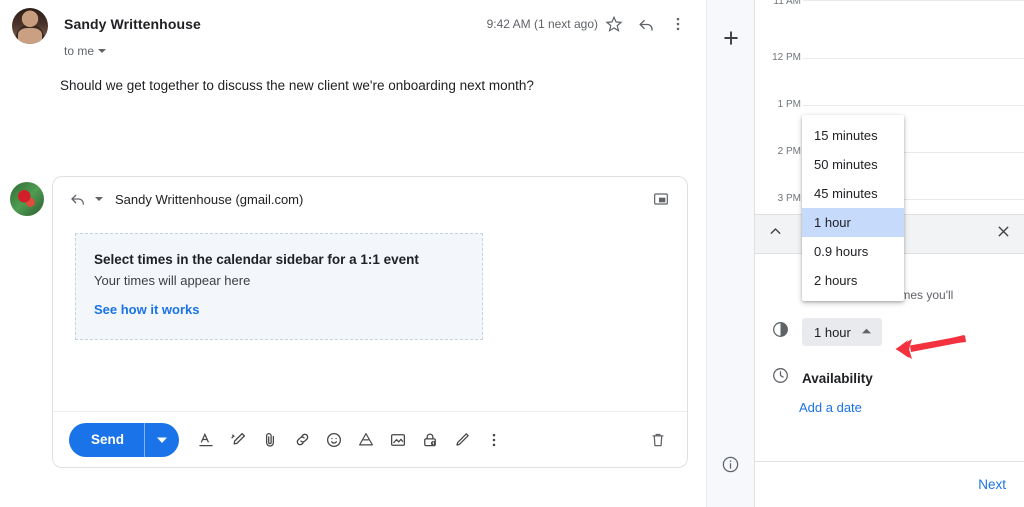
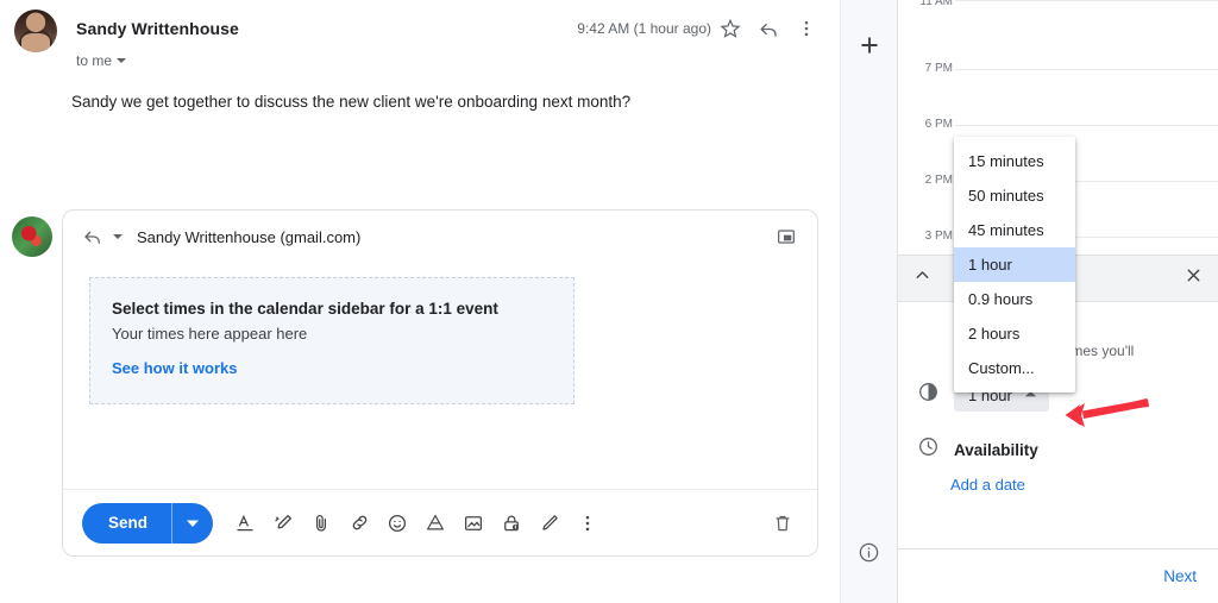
  Sandy Writtenhouse
- 9:42 AM (1 next ago)
+ 9:42 AM (1 hour ago)
  to me
- Should we get together to discuss the new client we're onboarding next month?
+ Sandy we get together to discuss the new client we're onboarding next month?
  Sandy Writtenhouse (gmail.com)
  Select times in the calendar sidebar for a 1:1 event
- Your times will appear here
+ Your times here appear here
  See how it works
  Send
  11 AM
- 12 PM
+ 7 PM
- 1 PM
+ 6 PM
  2 PM
  3 PM
  1 hour
  Availability
  Add a date
  Next
  15 minutes
  50 minutes
  45 minutes
  1 hour
  0.9 hours
  2 hours
+ Custom...
